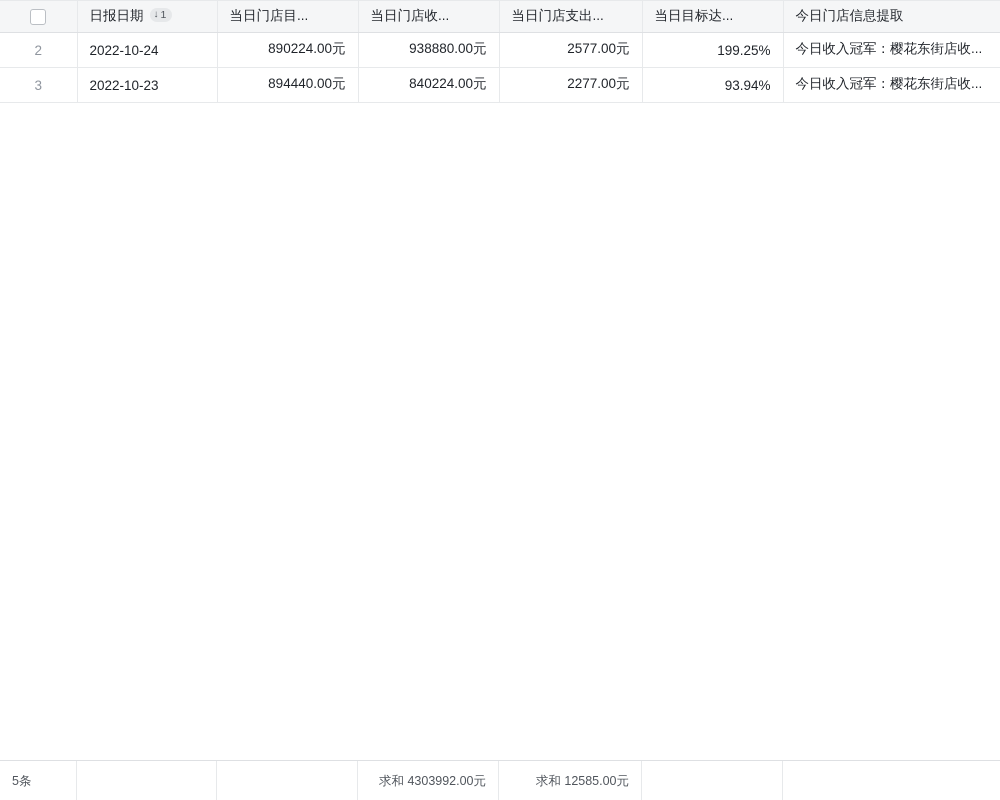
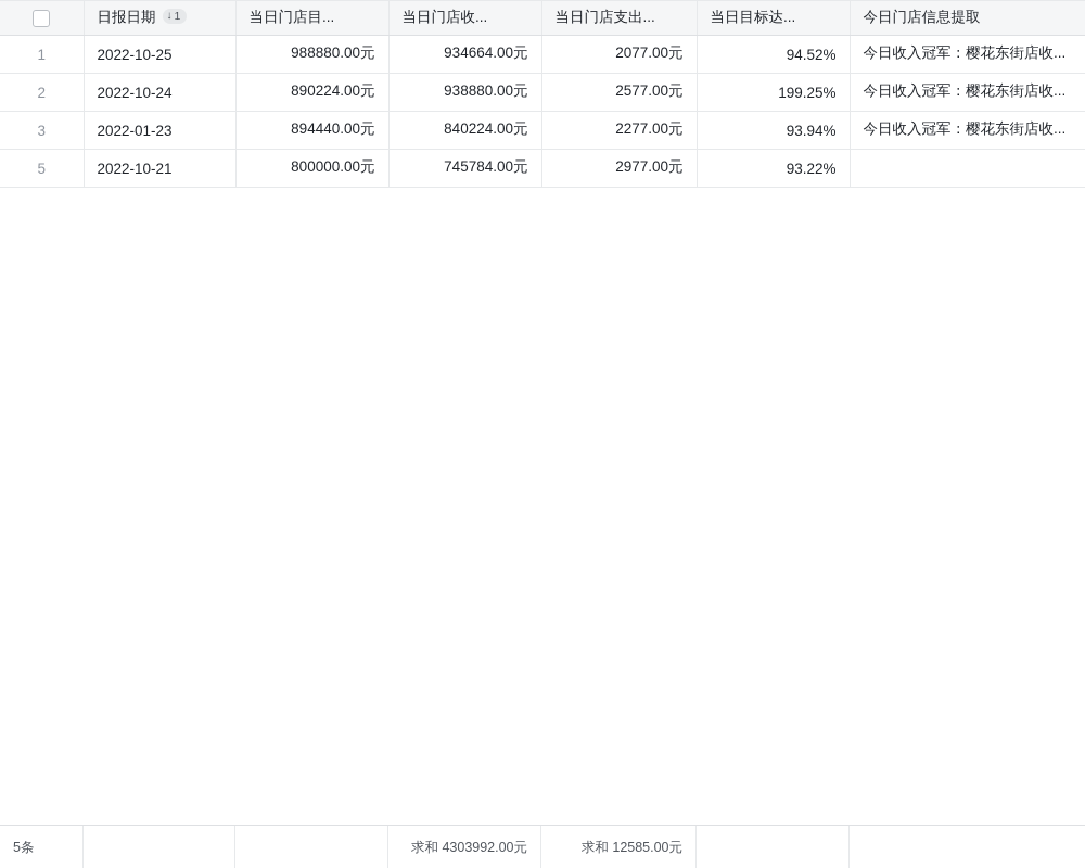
  	日报日期 ↓ 1	当日门店目...	当日门店收...	当日门店支出...	当日目标达...	今日门店信息提取
+ 1	2022-10-25	988880.00元	934664.00元	2077.00元	94.52%	今日收入冠军：樱花东街店收...
  2	2022-10-24	890224.00元	938880.00元	2577.00元	199.25%	今日收入冠军：樱花东街店收...
- 3	2022-10-23	894440.00元	840224.00元	2277.00元	93.94%	今日收入冠军：樱花东街店收...
+ 3	2022-01-23	894440.00元	840224.00元	2277.00元	93.94%	今日收入冠军：樱花东街店收...
+ 5	2022-10-21	800000.00元	745784.00元	2977.00元	93.22%
  5条
  求和 4303992.00元
  求和 12585.00元
